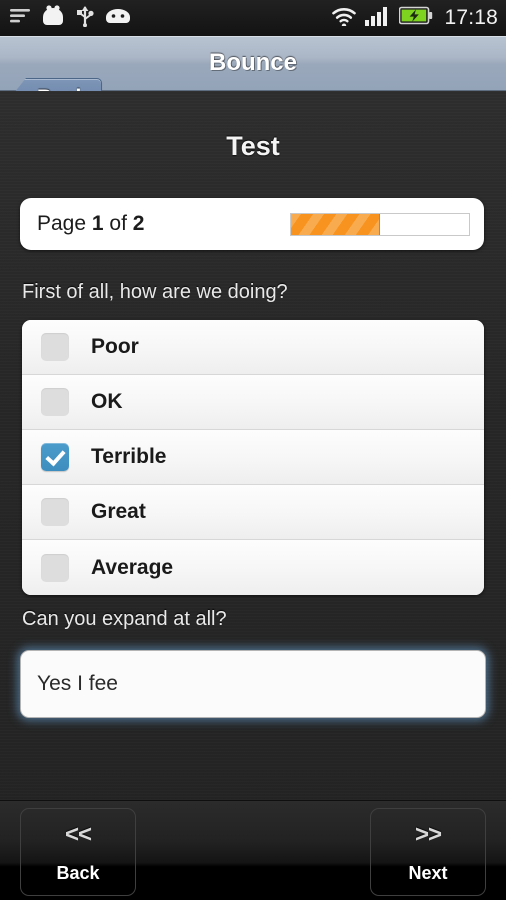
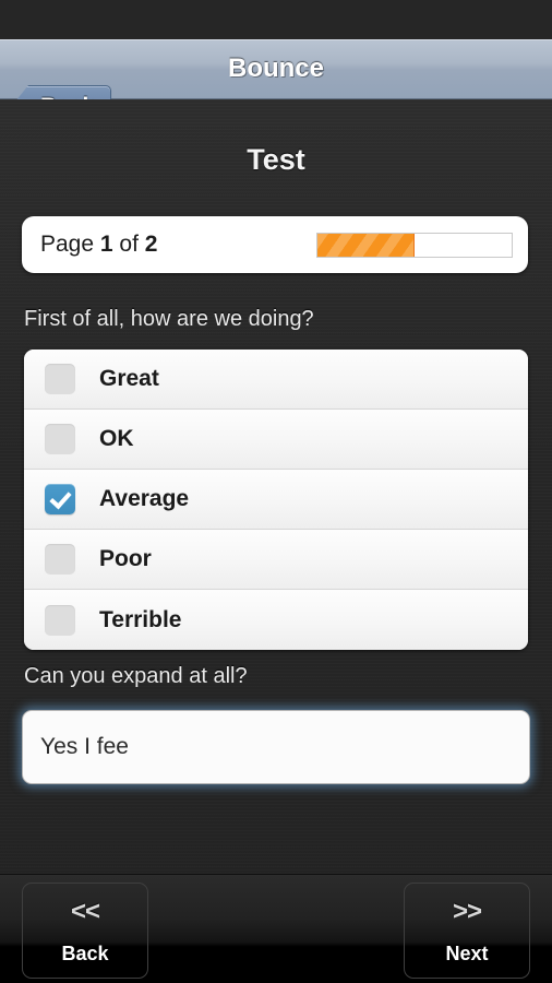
- 17:18
  Bounce
  Test
  Page 1 of 2
  First of all, how are we doing?
- Poor
+ Great
  OK
- Terrible
+ Average
- Great
+ Poor
- Average
+ Terrible
  Can you expand at all?
  Yes I fee
  <<
  Back
  >>
  Next
